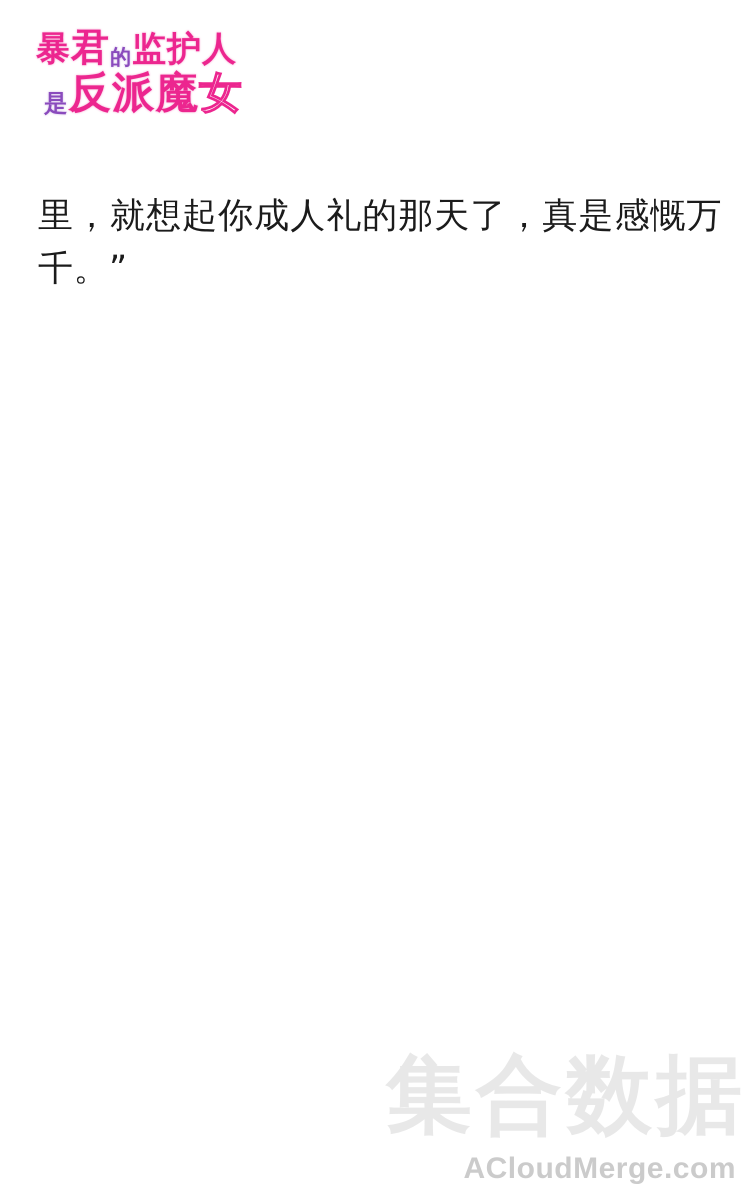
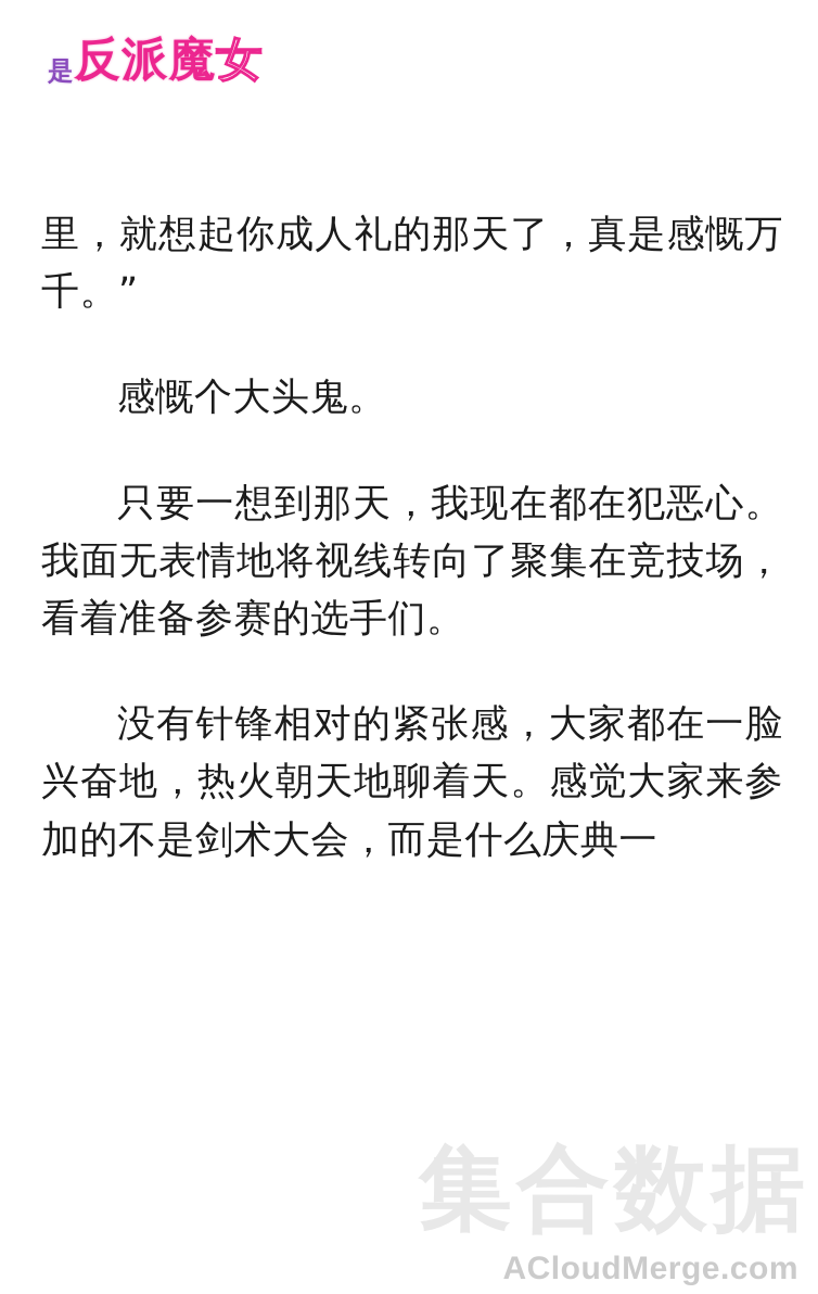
- 暴君的监护人
  是反派魔女
  里，就想起你成人礼的那天了，真是感慨万千。”
+ 感慨个大头鬼。
+ 只要一想到那天，我现在都在犯恶心。我面无表情地将视线转向了聚集在竞技场，看着准备参赛的选手们。
+ 没有针锋相对的紧张感，大家都在一脸兴奋地，热火朝天地聊着天。感觉大家来参加的不是剑术大会，而是什么庆典一
  ACloudMerge.com
